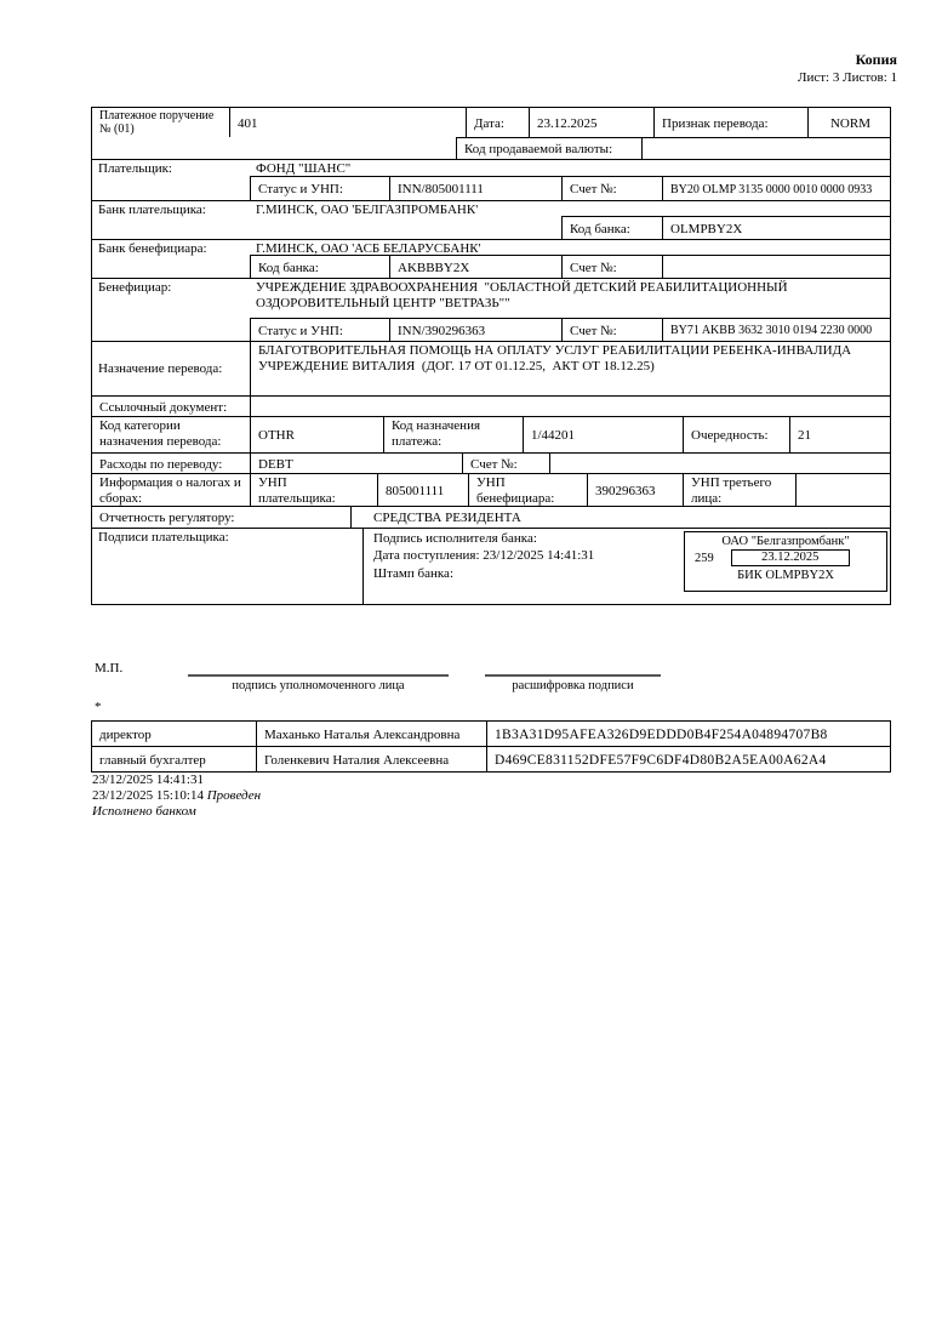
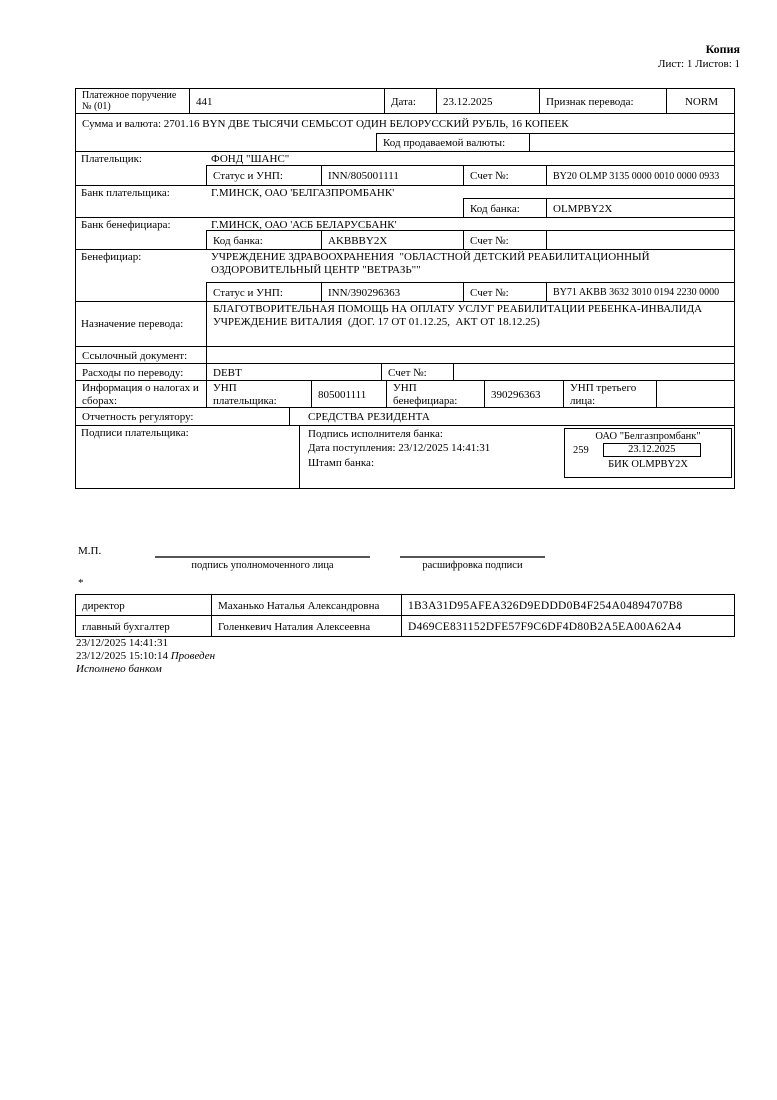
  Копия
- Лист: 3 Листов: 1
+ Лист: 1 Листов: 1
  Платежное поручение № (01)
- 401
+ 441
  Дата:
  23.12.2025
  Признак перевода:
  NORM
+ Сумма и валюта: 2701.16 BYN ДВЕ ТЫСЯЧИ СЕМЬСОТ ОДИН БЕЛОРУССКИЙ РУБЛЬ, 16 КОПЕЕК
  Код продаваемой валюты:
  Плательщик:
  ФОНД "ШАНС"
  Статус и УНП:
  INN/805001111
  Счет №:
  BY20 OLMP 3135 0000 0010 0000 0933
  Банк плательщика:
  Г.МИНСК, ОАО 'БЕЛГАЗПРОМБАНК'
  Код банка:
  OLMPBY2X
  Банк бенефициара:
  Г.МИНСК, ОАО 'АСБ БЕЛАРУСБАНК'
  Код банка:
  AKBBBY2X
  Счет №:
  Бенефициар:
  УЧРЕЖДЕНИЕ ЗДРАВООХРАНЕНИЯ "ОБЛАСТНОЙ ДЕТСКИЙ РЕАБИЛИТАЦИОННЫЙ ОЗДОРОВИТЕЛЬНЫЙ ЦЕНТР "ВЕТРАЗЬ""
  Статус и УНП:
  INN/390296363
  Счет №:
  BY71 AKBB 3632 3010 0194 2230 0000
  Назначение перевода:
  БЛАГОТВОРИТЕЛЬНАЯ ПОМОЩЬ НА ОПЛАТУ УСЛУГ РЕАБИЛИТАЦИИ РЕБЕНКА-ИНВАЛИДА УЧРЕЖДЕНИЕ ВИТАЛИЯ (ДОГ. 17 ОТ 01.12.25, АКТ ОТ 18.12.25)
  Ссылочный документ:
- Код категории назначения перевода:
- OTHR
- Код назначения платежа:
- 1/44201
- Очередность:
- 21
  Расходы по переводу:
  DEBT
  Счет №:
  Информация о налогах и сборах:
  УНП плательщика:
  805001111
  УНП бенефициара:
  390296363
  УНП третьего лица:
  Отчетность регулятору:
  СРЕДСТВА РЕЗИДЕНТА
  Подписи плательщика:
  Подпись исполнителя банка:
  Дата поступления: 23/12/2025 14:41:31
  Штамп банка:
  ОАО "Белгазпромбанк"
  259
  23.12.2025
  БИК OLMPBY2X
  М.П.
  подпись уполномоченного лица
  расшифровка подписи
  *
  директор
  Маханько Наталья Александровна
  1B3A31D95AFEA326D9EDDD0B4F254A04894707B8
  главный бухгалтер
  Голенкевич Наталия Алексеевна
  D469CE831152DFE57F9C6DF4D80B2A5EA00A62A4
  23/12/2025 14:41:31
  23/12/2025 15:10:14 Проведен
  Исполнено банком
